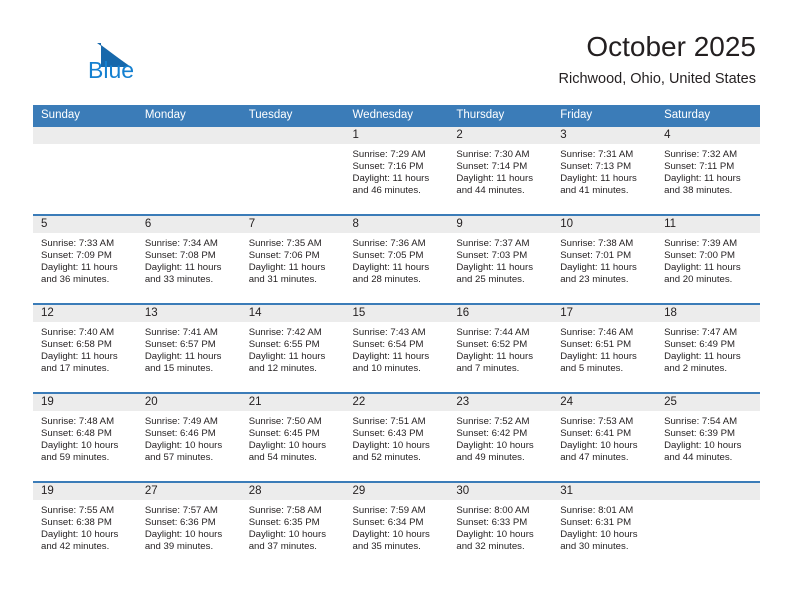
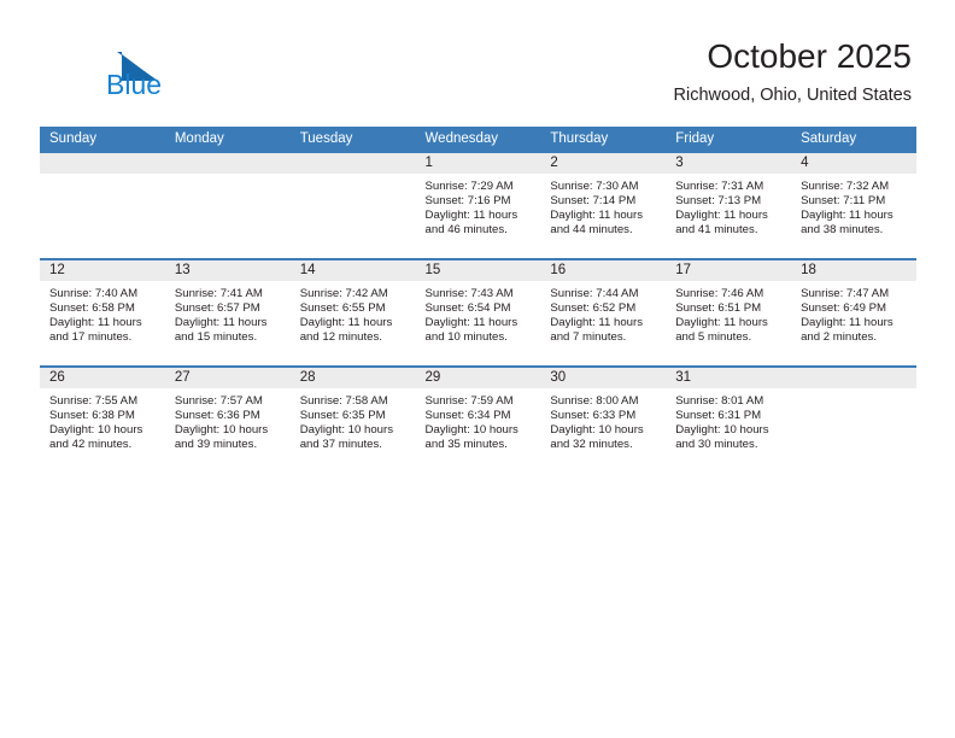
  Blue
  October 2025
  Richwood, Ohio, United States
  Sunday	Monday	Tuesday	Wednesday	Thursday	Friday	Saturday
  			1Sunrise: 7:29 AMSunset: 7:16 PMDaylight: 11 hoursand 46 minutes.	2Sunrise: 7:30 AMSunset: 7:14 PMDaylight: 11 hoursand 44 minutes.	3Sunrise: 7:31 AMSunset: 7:13 PMDaylight: 11 hoursand 41 minutes.	4Sunrise: 7:32 AMSunset: 7:11 PMDaylight: 11 hoursand 38 minutes.
- 5Sunrise: 7:33 AMSunset: 7:09 PMDaylight: 11 hoursand 36 minutes.	6Sunrise: 7:34 AMSunset: 7:08 PMDaylight: 11 hoursand 33 minutes.	7Sunrise: 7:35 AMSunset: 7:06 PMDaylight: 11 hoursand 31 minutes.	8Sunrise: 7:36 AMSunset: 7:05 PMDaylight: 11 hoursand 28 minutes.	9Sunrise: 7:37 AMSunset: 7:03 PMDaylight: 11 hoursand 25 minutes.	10Sunrise: 7:38 AMSunset: 7:01 PMDaylight: 11 hoursand 23 minutes.	11Sunrise: 7:39 AMSunset: 7:00 PMDaylight: 11 hoursand 20 minutes.
  12Sunrise: 7:40 AMSunset: 6:58 PMDaylight: 11 hoursand 17 minutes.	13Sunrise: 7:41 AMSunset: 6:57 PMDaylight: 11 hoursand 15 minutes.	14Sunrise: 7:42 AMSunset: 6:55 PMDaylight: 11 hoursand 12 minutes.	15Sunrise: 7:43 AMSunset: 6:54 PMDaylight: 11 hoursand 10 minutes.	16Sunrise: 7:44 AMSunset: 6:52 PMDaylight: 11 hoursand 7 minutes.	17Sunrise: 7:46 AMSunset: 6:51 PMDaylight: 11 hoursand 5 minutes.	18Sunrise: 7:47 AMSunset: 6:49 PMDaylight: 11 hoursand 2 minutes.
- 19Sunrise: 7:48 AMSunset: 6:48 PMDaylight: 10 hoursand 59 minutes.	20Sunrise: 7:49 AMSunset: 6:46 PMDaylight: 10 hoursand 57 minutes.	21Sunrise: 7:50 AMSunset: 6:45 PMDaylight: 10 hoursand 54 minutes.	22Sunrise: 7:51 AMSunset: 6:43 PMDaylight: 10 hoursand 52 minutes.	23Sunrise: 7:52 AMSunset: 6:42 PMDaylight: 10 hoursand 49 minutes.	24Sunrise: 7:53 AMSunset: 6:41 PMDaylight: 10 hoursand 47 minutes.	25Sunrise: 7:54 AMSunset: 6:39 PMDaylight: 10 hoursand 44 minutes.
- 19Sunrise: 7:55 AMSunset: 6:38 PMDaylight: 10 hoursand 42 minutes.	27Sunrise: 7:57 AMSunset: 6:36 PMDaylight: 10 hoursand 39 minutes.	28Sunrise: 7:58 AMSunset: 6:35 PMDaylight: 10 hoursand 37 minutes.	29Sunrise: 7:59 AMSunset: 6:34 PMDaylight: 10 hoursand 35 minutes.	30Sunrise: 8:00 AMSunset: 6:33 PMDaylight: 10 hoursand 32 minutes.	31Sunrise: 8:01 AMSunset: 6:31 PMDaylight: 10 hoursand 30 minutes.
+ 26Sunrise: 7:55 AMSunset: 6:38 PMDaylight: 10 hoursand 42 minutes.	27Sunrise: 7:57 AMSunset: 6:36 PMDaylight: 10 hoursand 39 minutes.	28Sunrise: 7:58 AMSunset: 6:35 PMDaylight: 10 hoursand 37 minutes.	29Sunrise: 7:59 AMSunset: 6:34 PMDaylight: 10 hoursand 35 minutes.	30Sunrise: 8:00 AMSunset: 6:33 PMDaylight: 10 hoursand 32 minutes.	31Sunrise: 8:01 AMSunset: 6:31 PMDaylight: 10 hoursand 30 minutes.
